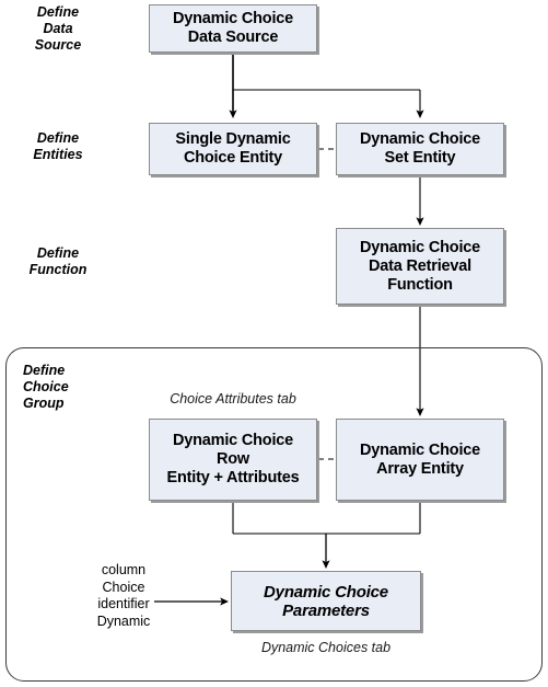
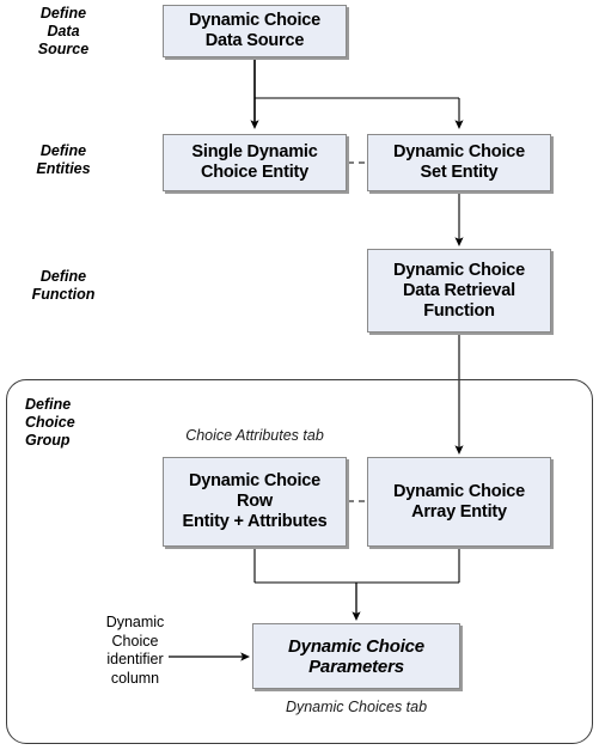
  Define
  Data
  Source
  Define
  Entities
  Define
  Function
  Define
  Choice
  Group
  Dynamic Choice
  Data Source
  Single Dynamic
  Choice Entity
  Dynamic Choice
  Set Entity
  Dynamic Choice
  Data Retrieval
  Function
  Choice Attributes tab
  Dynamic Choice
  Row
  Entity + Attributes
  Dynamic Choice
  Array Entity
- column
+ Dynamic
  Choice
  identifier
- Dynamic
+ column
  Dynamic Choice
  Parameters
  Dynamic Choices tab
